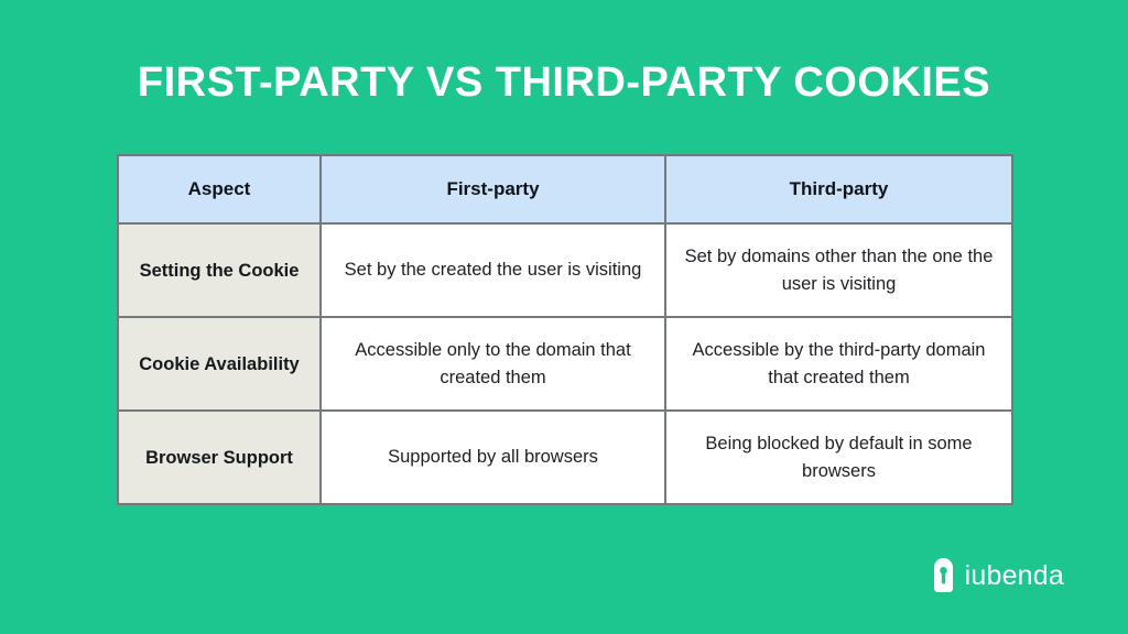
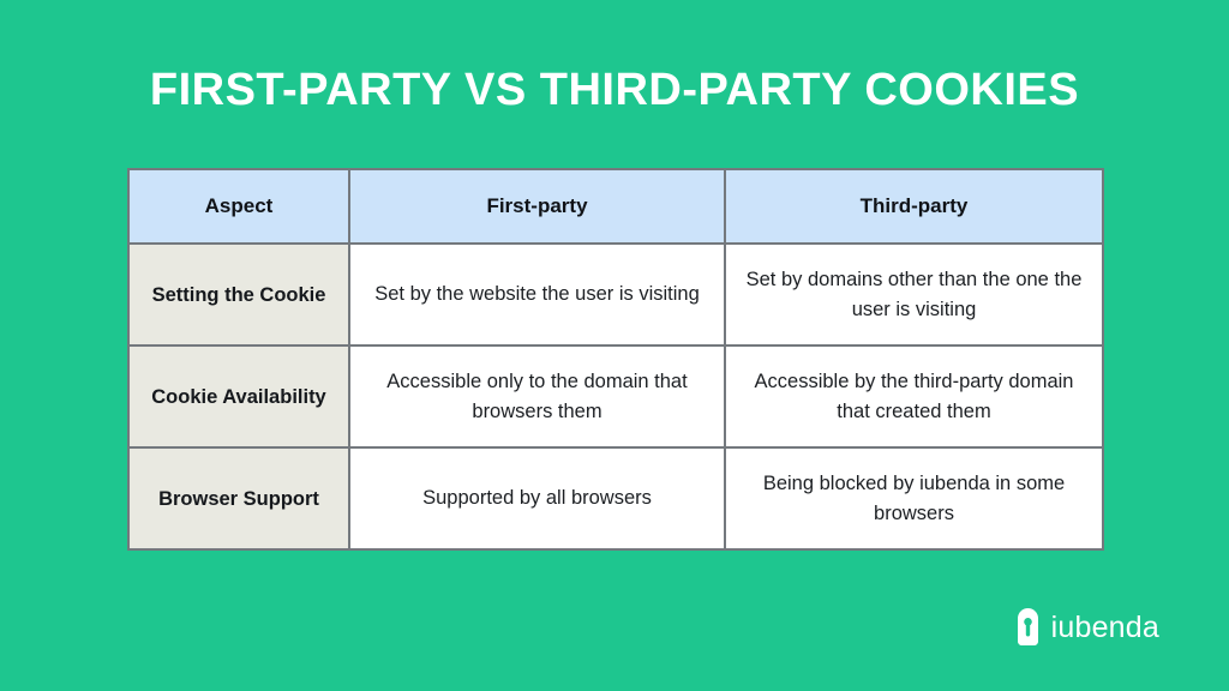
  FIRST-PARTY VS THIRD-PARTY COOKIES
  Aspect	First-party	Third-party
- Setting the Cookie	Set by the created the user is visiting	Set by domains other than the one the user is visiting
+ Setting the Cookie	Set by the website the user is visiting	Set by domains other than the one the user is visiting
- Cookie Availability	Accessible only to the domain that created them	Accessible by the third-party domain that created them
+ Cookie Availability	Accessible only to the domain that browsers them	Accessible by the third-party domain that created them
- Browser Support	Supported by all browsers	Being blocked by default in some browsers
+ Browser Support	Supported by all browsers	Being blocked by iubenda in some browsers
  iubenda
